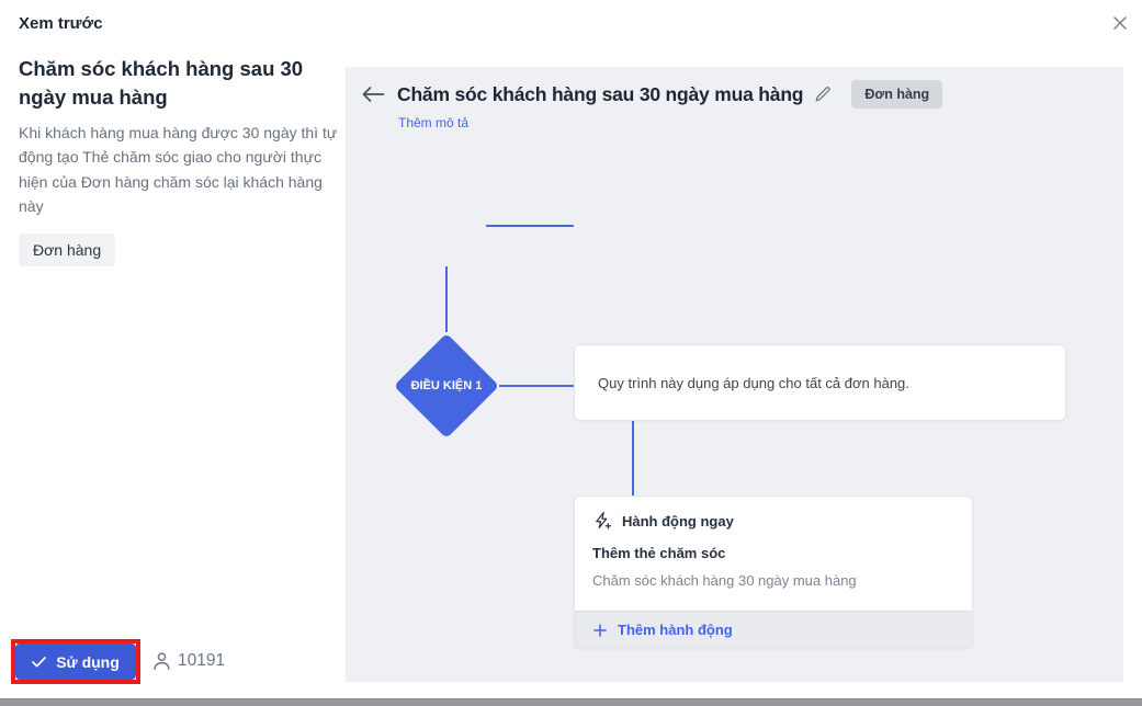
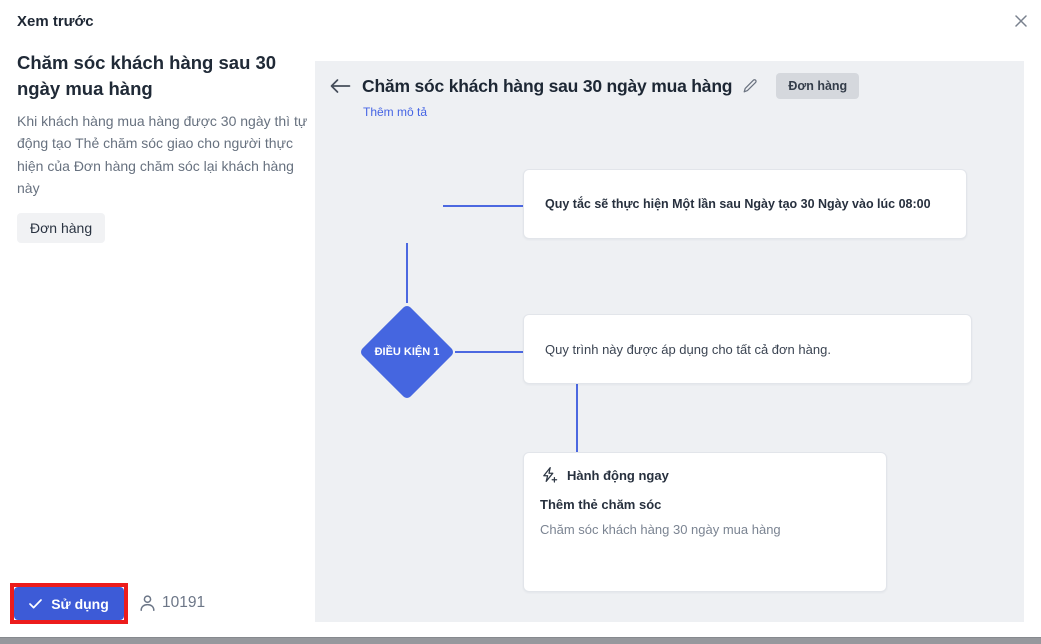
  Xem trước
  Chăm sóc khách hàng sau 30 ngày mua hàng
  Khi khách hàng mua hàng được 30 ngày thì tự động tạo Thẻ chăm sóc giao cho người thực hiện của Đơn hàng chăm sóc lại khách hàng này
  Đơn hàng
  Sử dụng
  10191
  Chăm sóc khách hàng sau 30 ngày mua hàng
  Đơn hàng
  Thêm mô tả
+ Quy tắc sẽ thực hiện Một lần sau Ngày tạo 30 Ngày vào lúc 08:00
  ĐIỀU KIỆN 1
- Quy trình này dụng áp dụng cho tất cả đơn hàng.
+ Quy trình này được áp dụng cho tất cả đơn hàng.
  Hành động ngay
  Thêm thẻ chăm sóc
  Chăm sóc khách hàng 30 ngày mua hàng
- Thêm hành động
